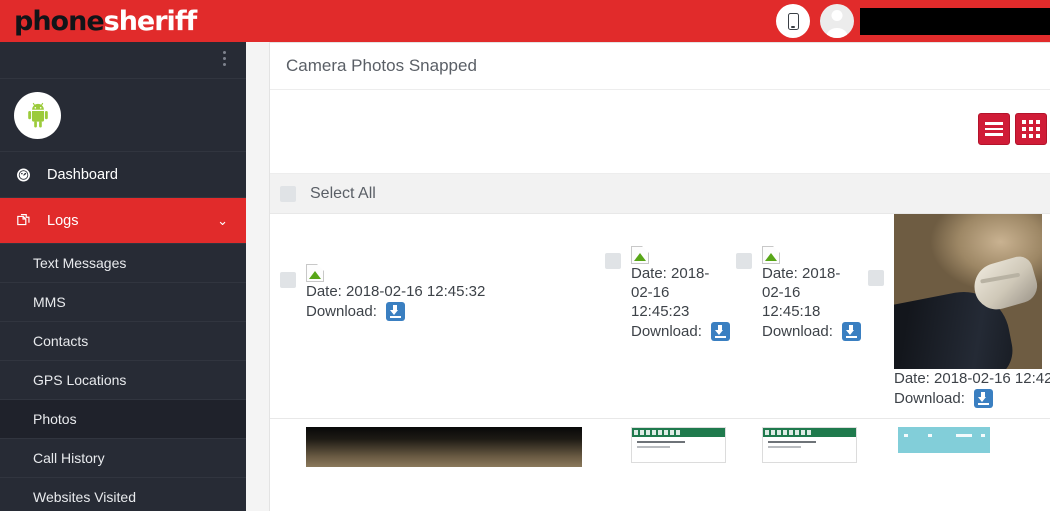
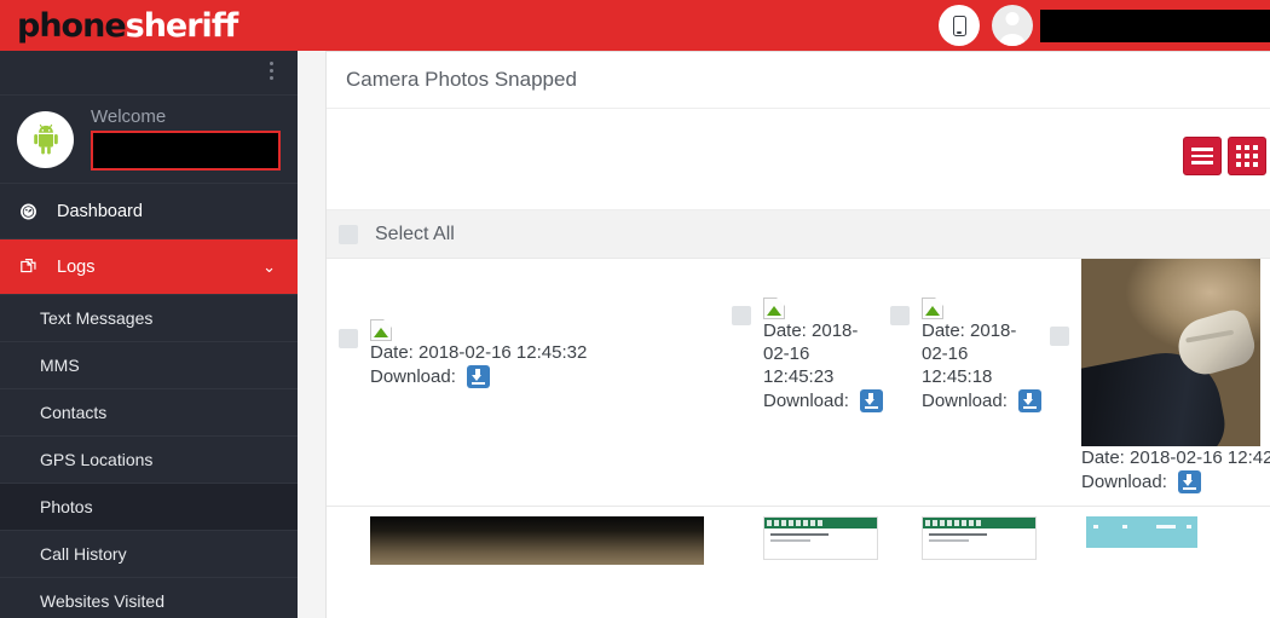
  phonesheriff
+ Welcome
  Dashboard
  Logs
  ⌄
  Text Messages
  MMS
  Contacts
  GPS Locations
  Photos
  Call History
  Websites Visited
  Camera Photos Snapped
  Select All
  Date: 2018-02-16 12:45:32
  Download:
  Date: 2018-02-16 12:45:23
  Download:
  Date: 2018-02-16 12:45:18
  Download:
  Date: 2018-02-16 12:42
  Download:
